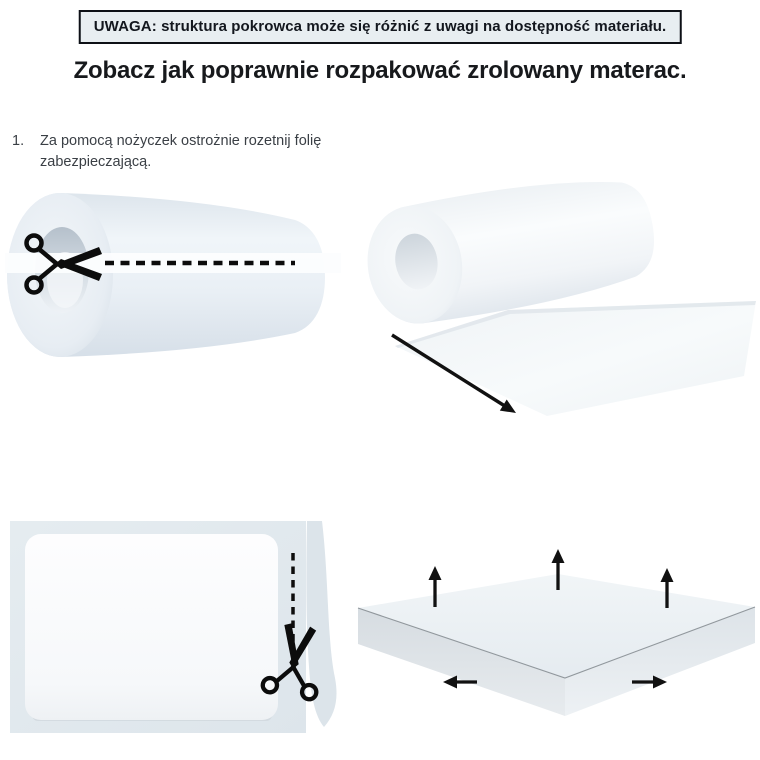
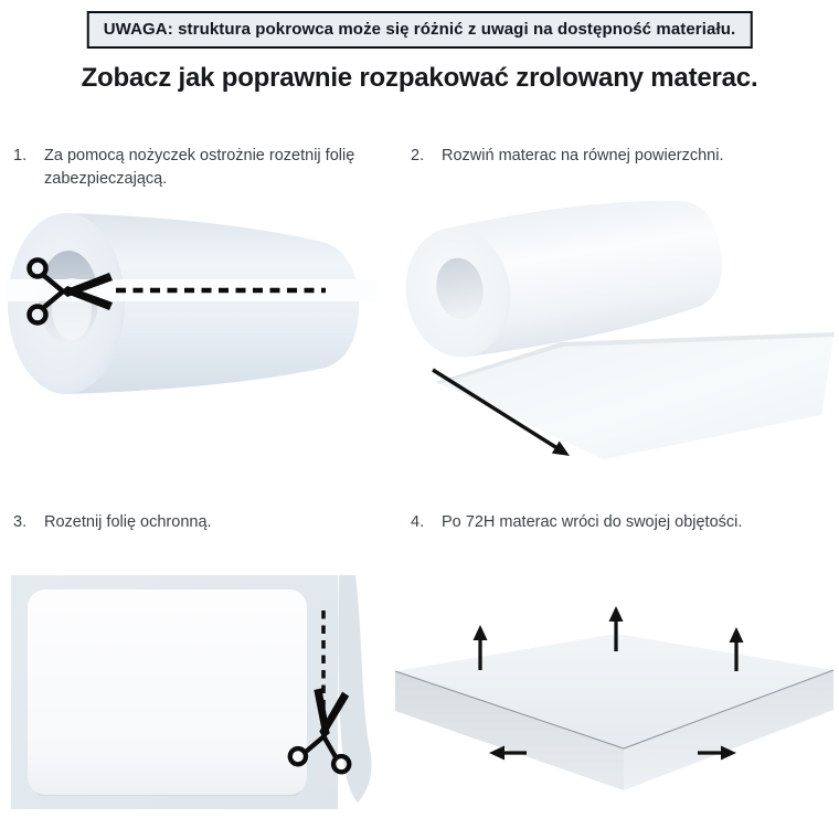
  UWAGA: struktura pokrowca może się różnić z uwagi na dostępność materiału.
  Zobacz jak poprawnie rozpakować zrolowany materac.
  1.
  Za pomocą nożyczek ostrożnie rozetnij folię zabezpieczającą.
+ 2.
+ Rozwiń materac na równej powierzchni.
+ 3.
+ Rozetnij folię ochronną.
+ 4.
+ Po 72H materac wróci do swojej objętości.
